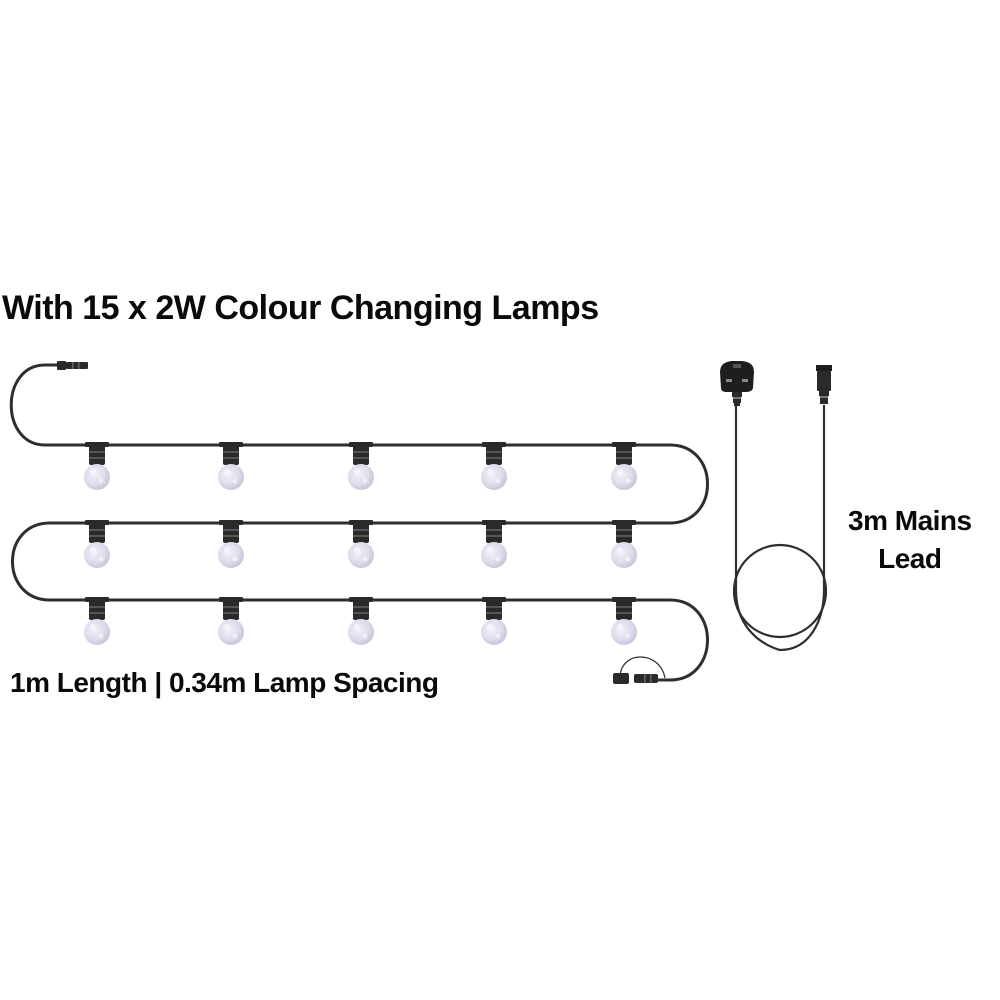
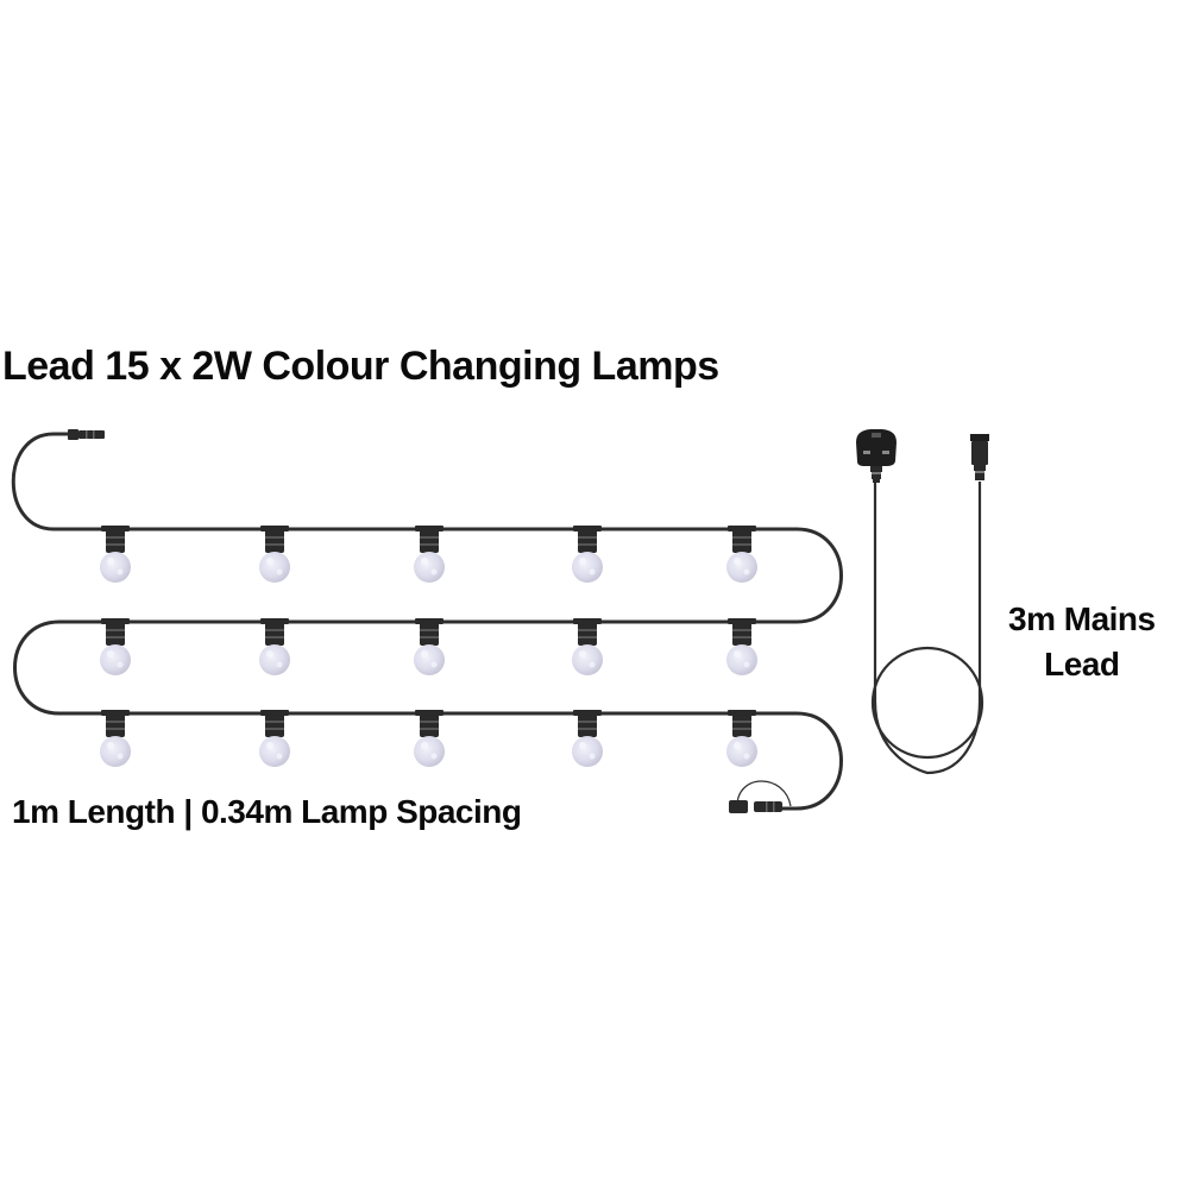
- With 15 x 2W Colour Changing Lamps
+ Lead 15 x 2W Colour Changing Lamps
  1m Length | 0.34m Lamp Spacing
  3m Mains
  Lead
